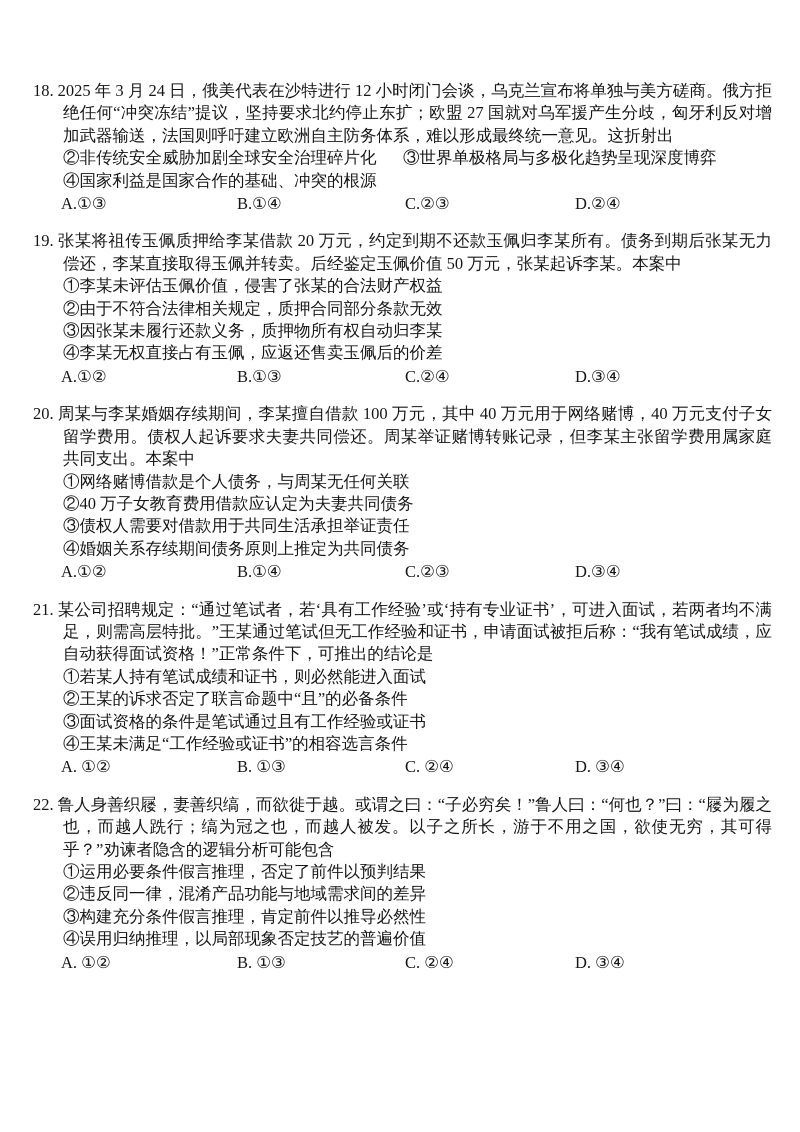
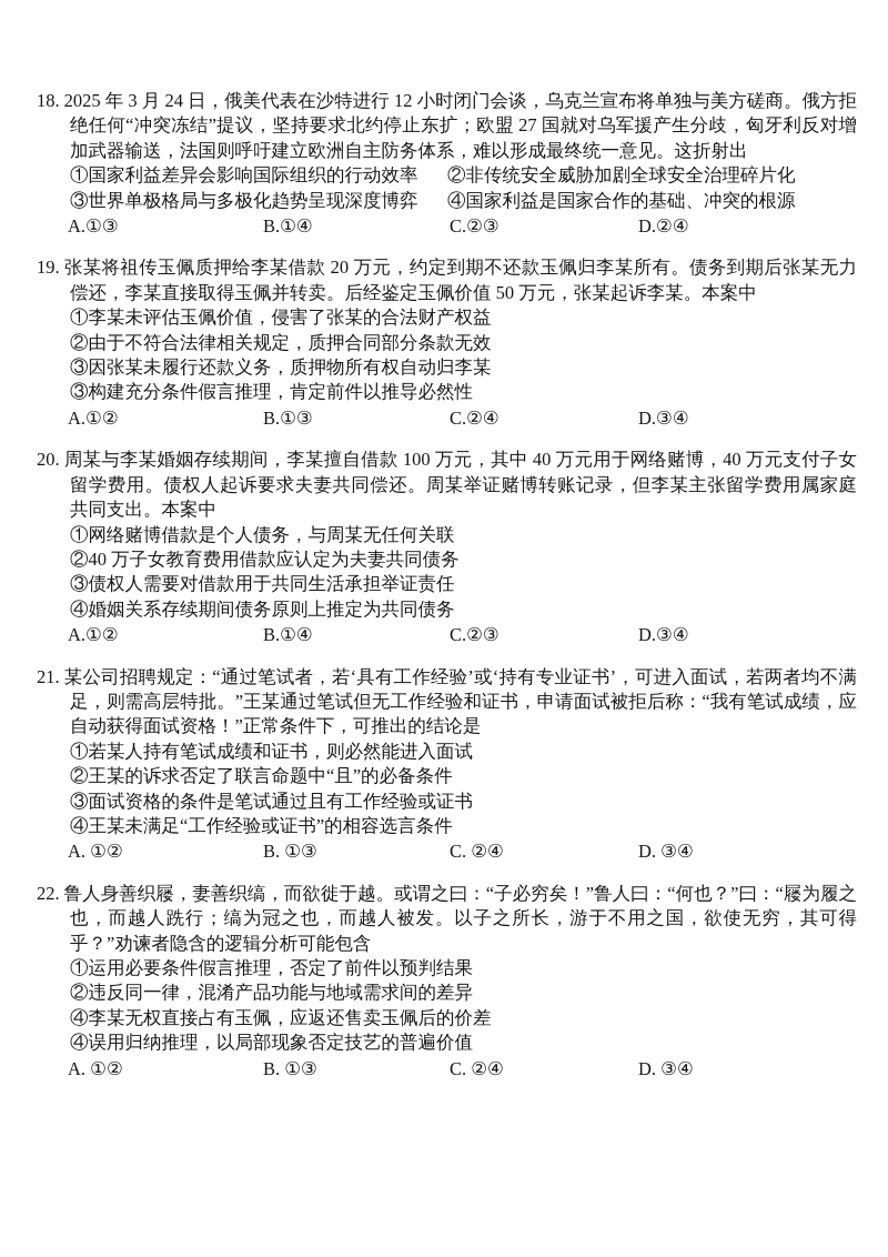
  18. 2025 年 3 月 24 日，俄美代表在沙特进行 12 小时闭门会谈，乌克兰宣布将单独与美方磋商。俄方拒绝任何“冲突冻结”提议，坚持要求北约停止东扩；欧盟 27 国就对乌军援产生分歧，匈牙利反对增加武器输送，法国则呼吁建立欧洲自主防务体系，难以形成最终统一意见。这折射出
+ ①国家利益差异会影响国际组织的行动效率
  ②非传统安全威胁加剧全球安全治理碎片化
  ③世界单极格局与多极化趋势呈现深度博弈
  ④国家利益是国家合作的基础、冲突的根源
  A.①③
  B.①④
  C.②③
  D.②④
  19. 张某将祖传玉佩质押给李某借款 20 万元，约定到期不还款玉佩归李某所有。债务到期后张某无力偿还，李某直接取得玉佩并转卖。后经鉴定玉佩价值 50 万元，张某起诉李某。本案中
  ①李某未评估玉佩价值，侵害了张某的合法财产权益
  ②由于不符合法律相关规定，质押合同部分条款无效
  ③因张某未履行还款义务，质押物所有权自动归李某
- ④李某无权直接占有玉佩，应返还售卖玉佩后的价差
+ ③构建充分条件假言推理，肯定前件以推导必然性
  A.①②
  B.①③
  C.②④
  D.③④
  20. 周某与李某婚姻存续期间，李某擅自借款 100 万元，其中 40 万元用于网络赌博，40 万元支付子女留学费用。债权人起诉要求夫妻共同偿还。周某举证赌博转账记录，但李某主张留学费用属家庭共同支出。本案中
  ①网络赌博借款是个人债务，与周某无任何关联
  ②40 万子女教育费用借款应认定为夫妻共同债务
  ③债权人需要对借款用于共同生活承担举证责任
  ④婚姻关系存续期间债务原则上推定为共同债务
  A.①②
  B.①④
  C.②③
  D.③④
  21. 某公司招聘规定：“通过笔试者，若‘具有工作经验’或‘持有专业证书’，可进入面试，若两者均不满足，则需高层特批。”王某通过笔试但无工作经验和证书，申请面试被拒后称：“我有笔试成绩，应自动获得面试资格！”正常条件下，可推出的结论是
  ①若某人持有笔试成绩和证书，则必然能进入面试
  ②王某的诉求否定了联言命题中“且”的必备条件
  ③面试资格的条件是笔试通过且有工作经验或证书
  ④王某未满足“工作经验或证书”的相容选言条件
  A. ①②
  B. ①③
  C. ②④
  D. ③④
  22. 鲁人身善织屦，妻善织缟，而欲徙于越。或谓之曰：“子必穷矣！”鲁人曰：“何也？”曰：“屦为履之也，而越人跣行；缟为冠之也，而越人被发。以子之所长，游于不用之国，欲使无穷，其可得乎？”劝谏者隐含的逻辑分析可能包含
  ①运用必要条件假言推理，否定了前件以预判结果
  ②违反同一律，混淆产品功能与地域需求间的差异
- ③构建充分条件假言推理，肯定前件以推导必然性
+ ④李某无权直接占有玉佩，应返还售卖玉佩后的价差
  ④误用归纳推理，以局部现象否定技艺的普遍价值
  A. ①②
  B. ①③
  C. ②④
  D. ③④
